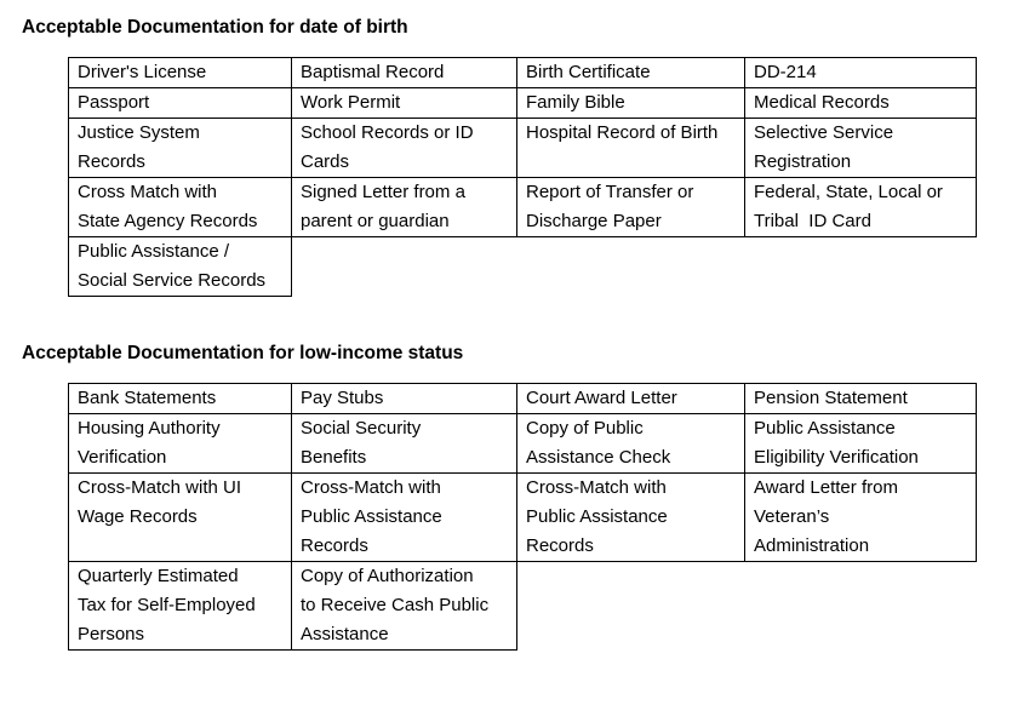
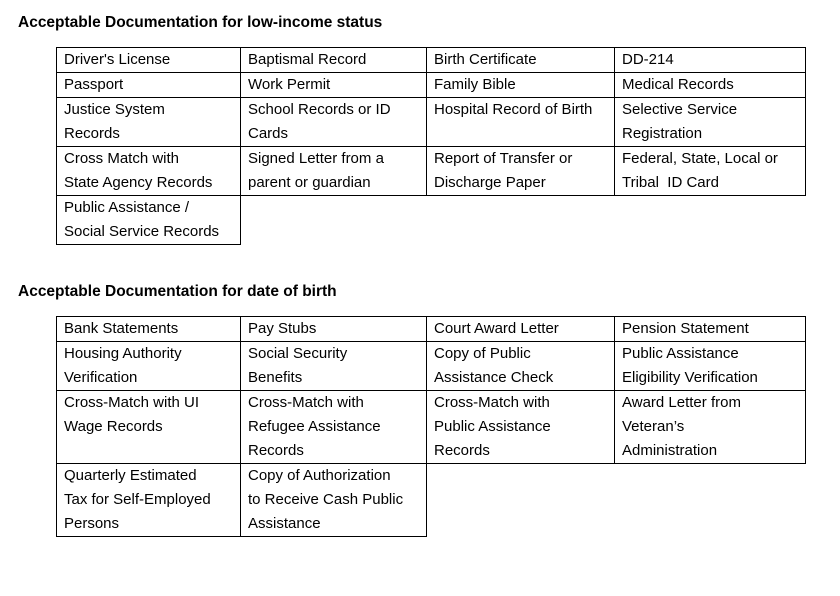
- Acceptable Documentation for date of birth
+ Acceptable Documentation for low-income status
  Driver's License	Baptismal Record	Birth Certificate	DD-214
  Passport	Work Permit	Family Bible	Medical Records
  Justice System Records	School Records or ID Cards	Hospital Record of Birth	Selective Service Registration
  Cross Match with State Agency Records	Signed Letter from a parent or guardian	Report of Transfer or Discharge Paper	Federal, State, Local or Tribal ID Card
  Public Assistance / Social Service Records
- Acceptable Documentation for low-income status
+ Acceptable Documentation for date of birth
  Bank Statements	Pay Stubs	Court Award Letter	Pension Statement
  Housing Authority Verification	Social Security Benefits	Copy of Public Assistance Check	Public Assistance Eligibility Verification
- Cross-Match with UI Wage Records	Cross-Match with Public Assistance Records	Cross-Match with Public Assistance Records	Award Letter from Veteran’s Administration
+ Cross-Match with UI Wage Records	Cross-Match with Refugee Assistance Records	Cross-Match with Public Assistance Records	Award Letter from Veteran’s Administration
  Quarterly Estimated Tax for Self-Employed Persons	Copy of Authorization to Receive Cash Public Assistance
